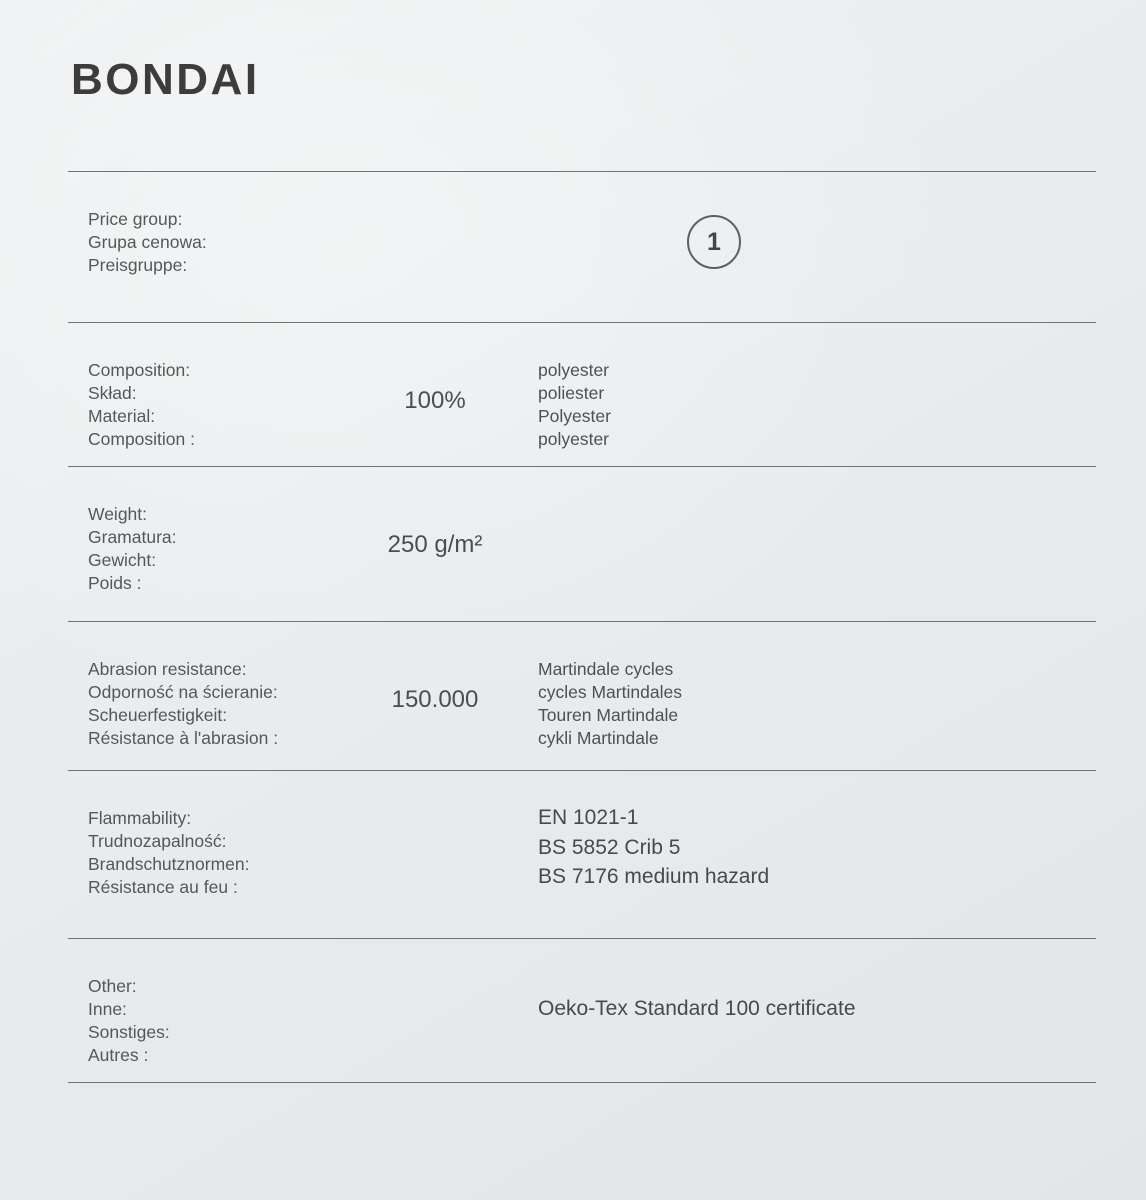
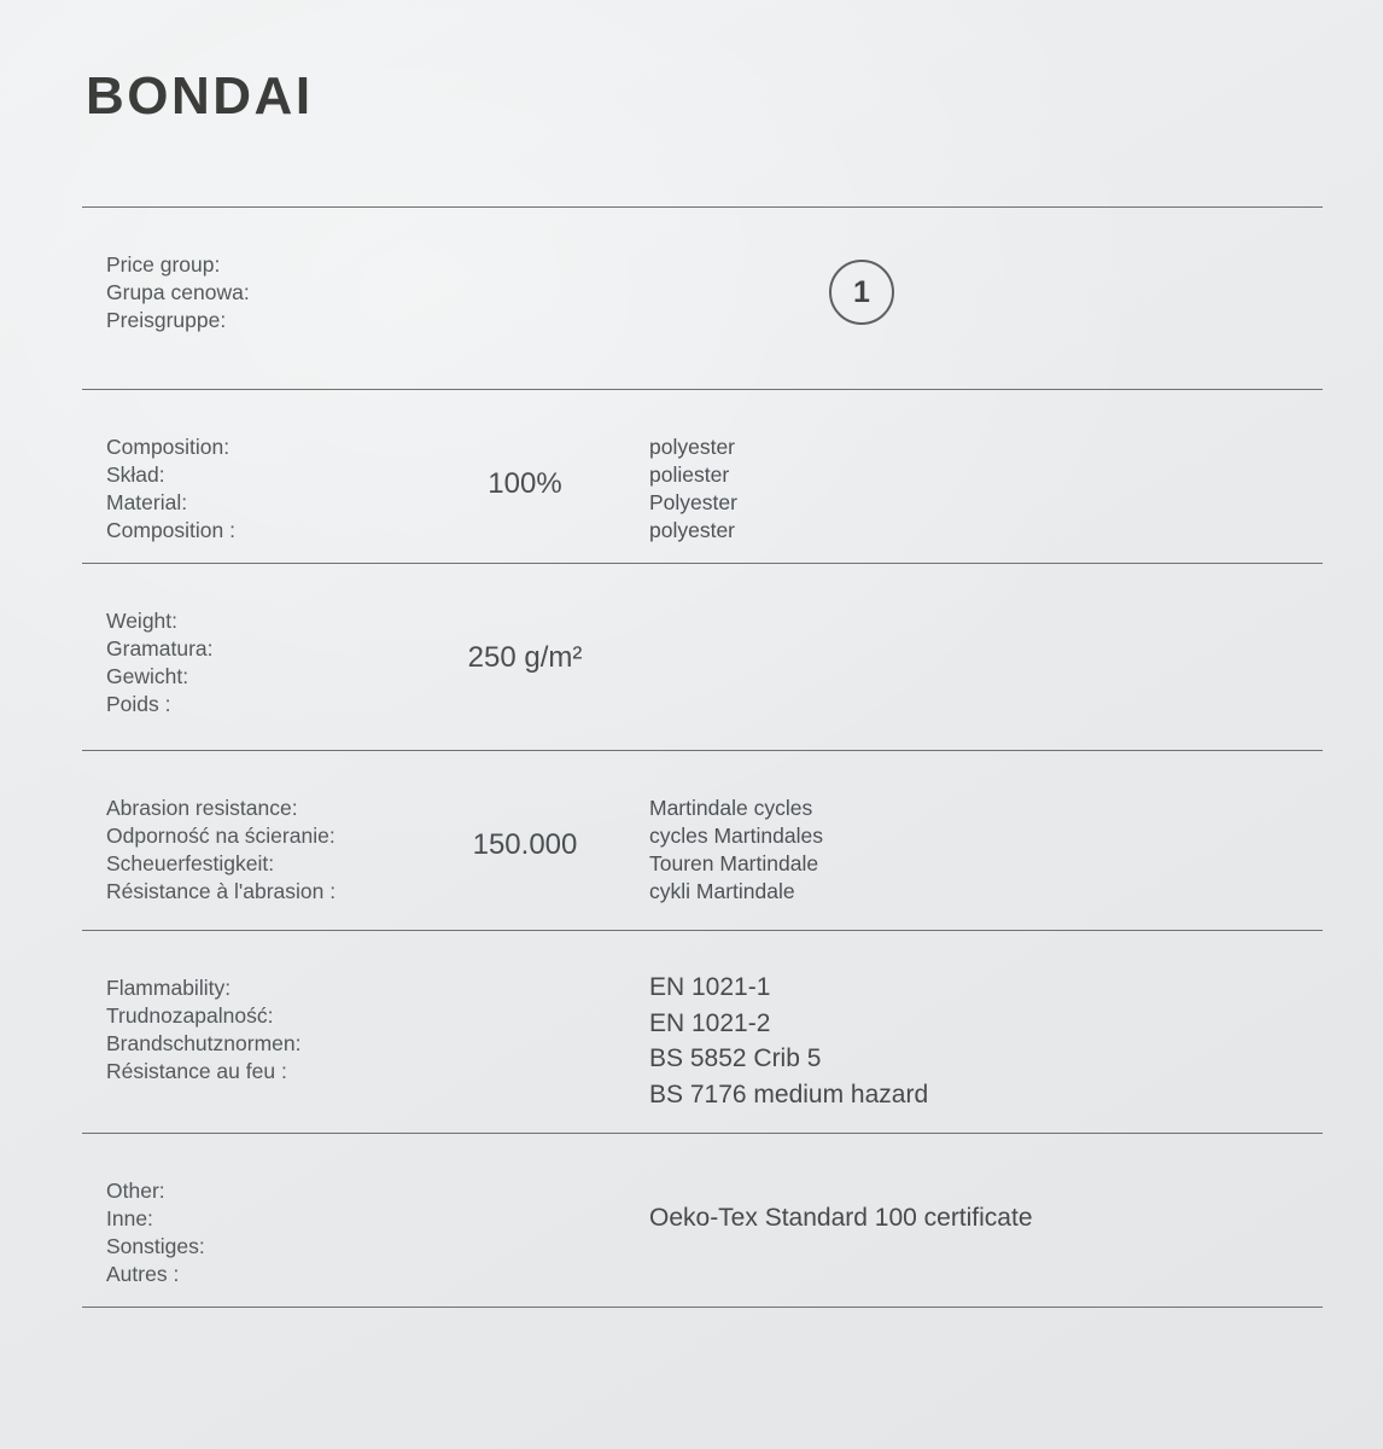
  BONDAI
  Price group:
  Grupa cenowa:
  Preisgruppe:
  1
  Composition:
  Skład:
  Material:
  Composition :
  100%
  polyester
  poliester
  Polyester
  polyester
  Weight:
  Gramatura:
  Gewicht:
  Poids :
  250 g/m²
  Abrasion resistance:
  Odporność na ścieranie:
  Scheuerfestigkeit:
  Résistance à l'abrasion :
  150.000
  Martindale cycles
  cycles Martindales
  Touren Martindale
  cykli Martindale
  Flammability:
  Trudnozapalność:
  Brandschutznormen:
  Résistance au feu :
  EN 1021-1
+ EN 1021-2
  BS 5852 Crib 5
  BS 7176 medium hazard
  Other:
  Inne:
  Sonstiges:
  Autres :
  Oeko-Tex Standard 100 certificate
